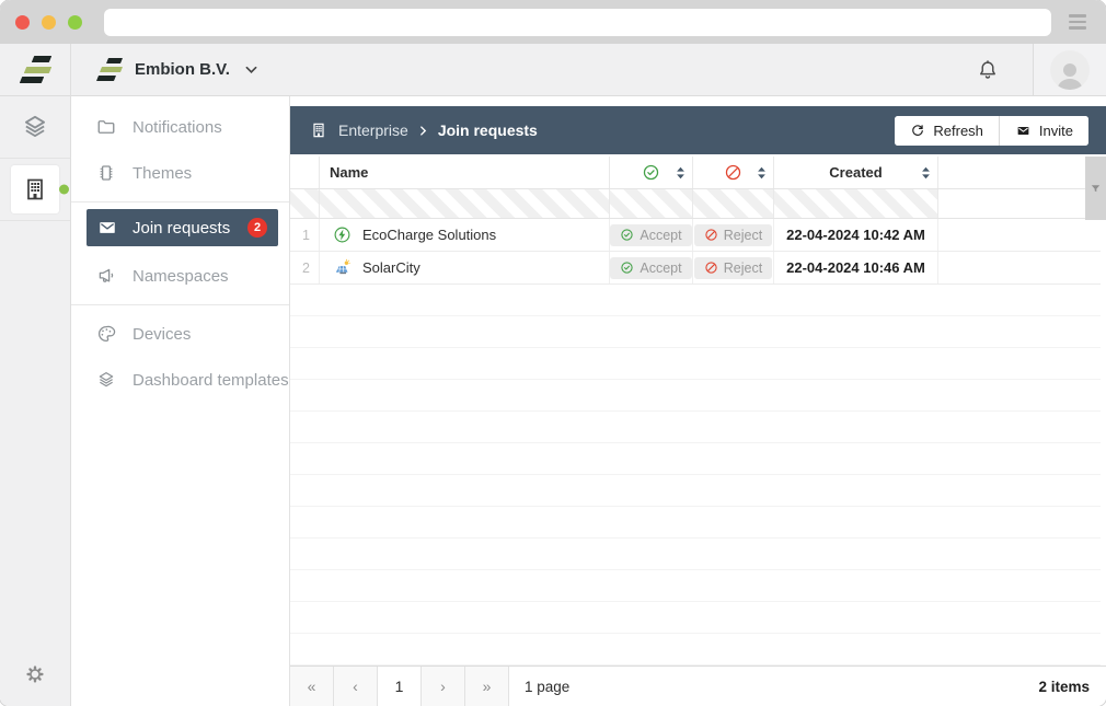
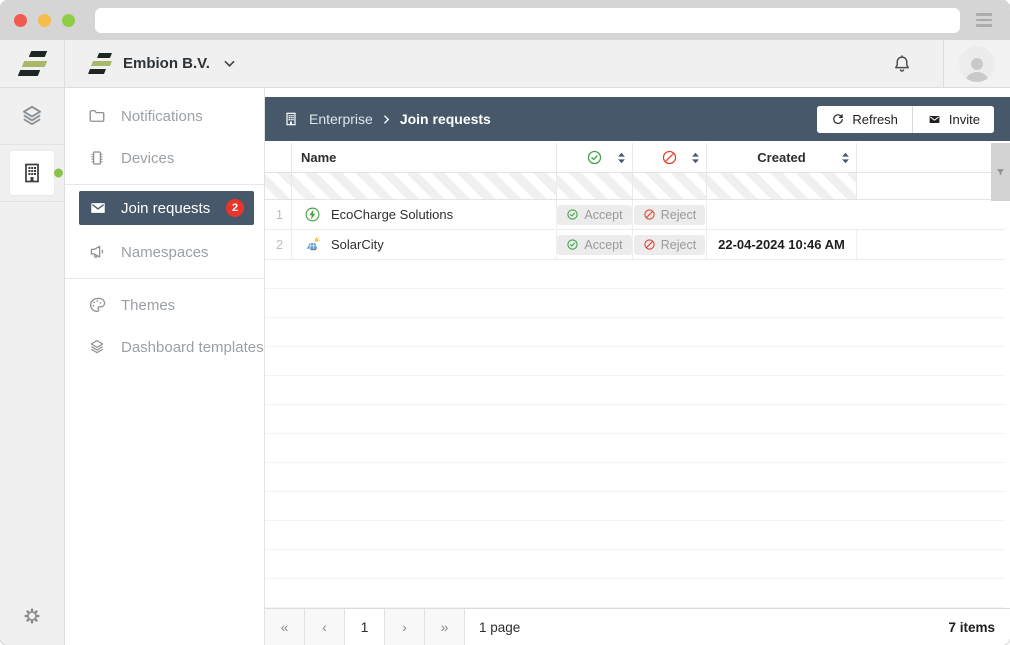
  Embion B.V.
  Notifications
- Themes
+ Devices
  Join requests
  2
  Namespaces
- Devices
+ Themes
  Dashboard templates
  Enterprise
  Join requests
  Refresh
  Invite
  Name
  Created
  1
  EcoCharge Solutions
  Accept
  Reject
- 22-04-2024 10:42 AM
  2
  SolarCity
  Accept
  Reject
  22-04-2024 10:46 AM
  «
  ‹
  1
  ›
  »
  1 page
- 2 items
+ 7 items
